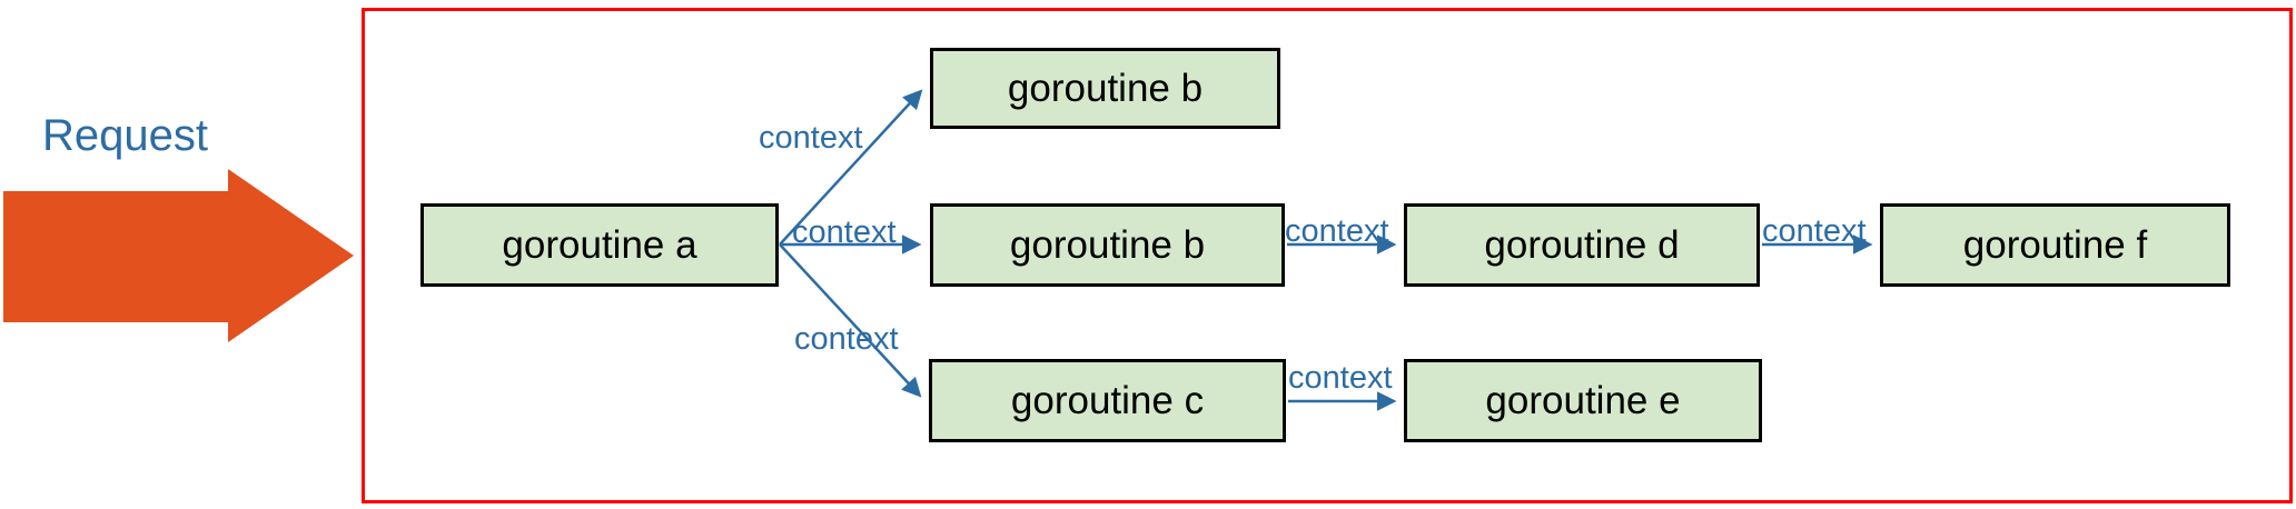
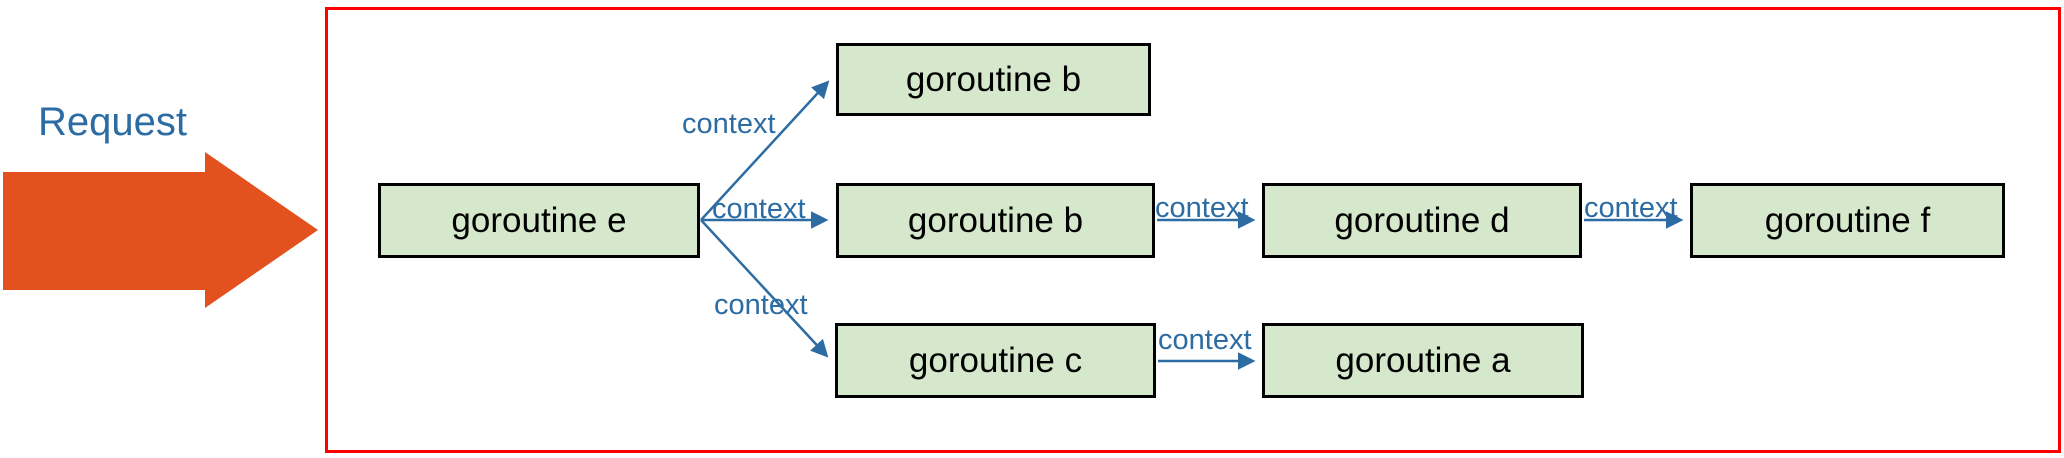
  Request
- goroutine a
+ goroutine e
  goroutine b
  goroutine b
  goroutine c
  goroutine d
- goroutine e
+ goroutine a
  goroutine f
  context
  context
  context
  context
  context
  context
